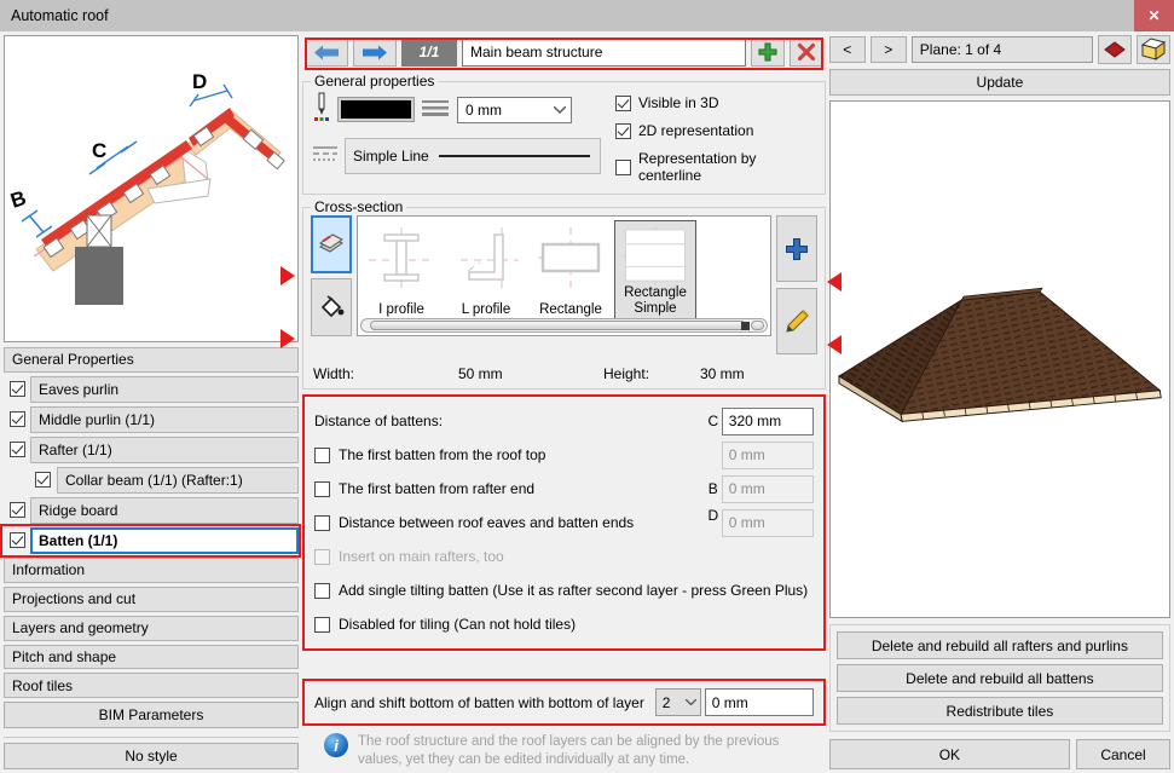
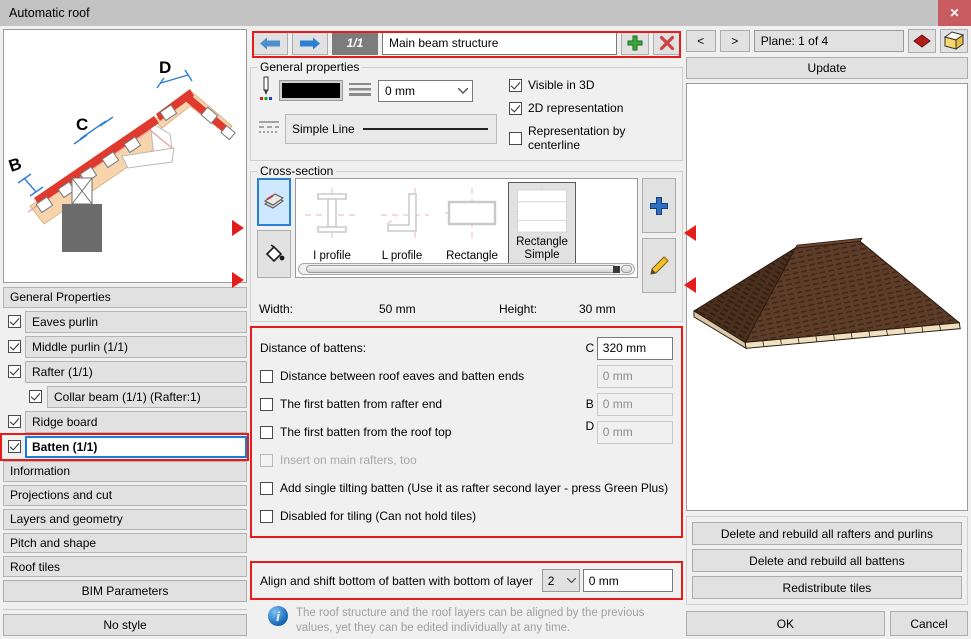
  Automatic roof
  ✕
  C
  D
  General Properties
  Eaves purlin
  Middle purlin (1/1)
  Rafter (1/1)
  Collar beam (1/1) (Rafter:1)
  Ridge board
  Batten (1/1)
  Information
  Projections and cut
  Layers and geometry
  Pitch and shape
  Roof tiles
  BIM Parameters
  No style
  1/1
  Main beam structure
  General properties
  0 mm
  Simple Line
  Visible in 3D
  2D representation
  Representation by centerline
  Cross-section
  I profile
  L profile
  Rectangle
  Rectangle
  Simple
  Width:
  50 mm
  Height:
  30 mm
  Distance of battens:
  C
  320 mm
- The first batten from the roof top
+ Distance between roof eaves and batten ends
  0 mm
  The first batten from rafter end
  B
  0 mm
- Distance between roof eaves and batten ends
+ The first batten from the roof top
  D
  0 mm
  Insert on main rafters, too
  Add single tilting batten (Use it as rafter second layer - press Green Plus)
  Disabled for tiling (Can not hold tiles)
  Align and shift bottom of batten with bottom of layer
  2
  0 mm
  i
  The roof structure and the roof layers can be aligned by the previous values, yet they can be edited individually at any time.
  <
  >
  Plane: 1 of 4
  Update
  Delete and rebuild all rafters and purlins
  Delete and rebuild all battens
  Redistribute tiles
  OK
  Cancel
